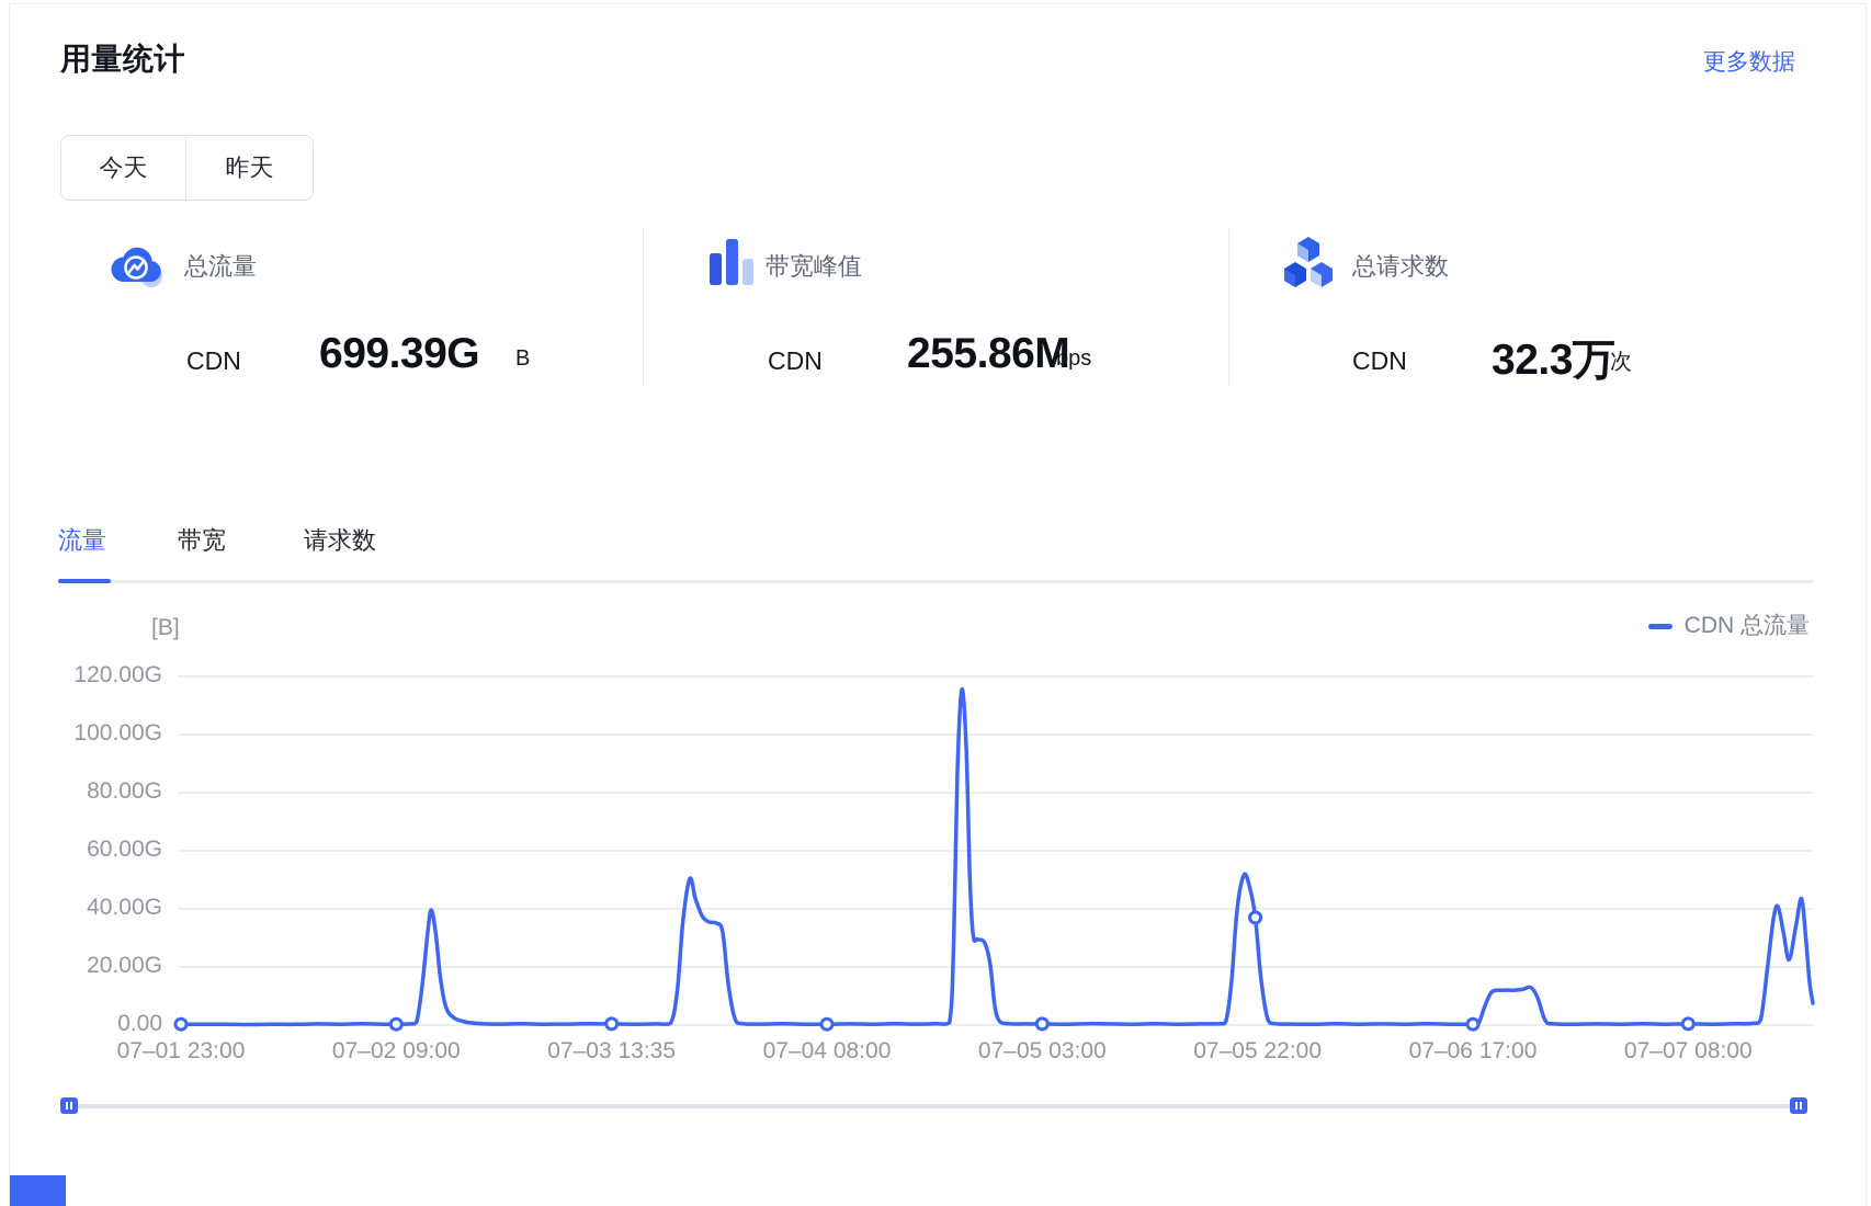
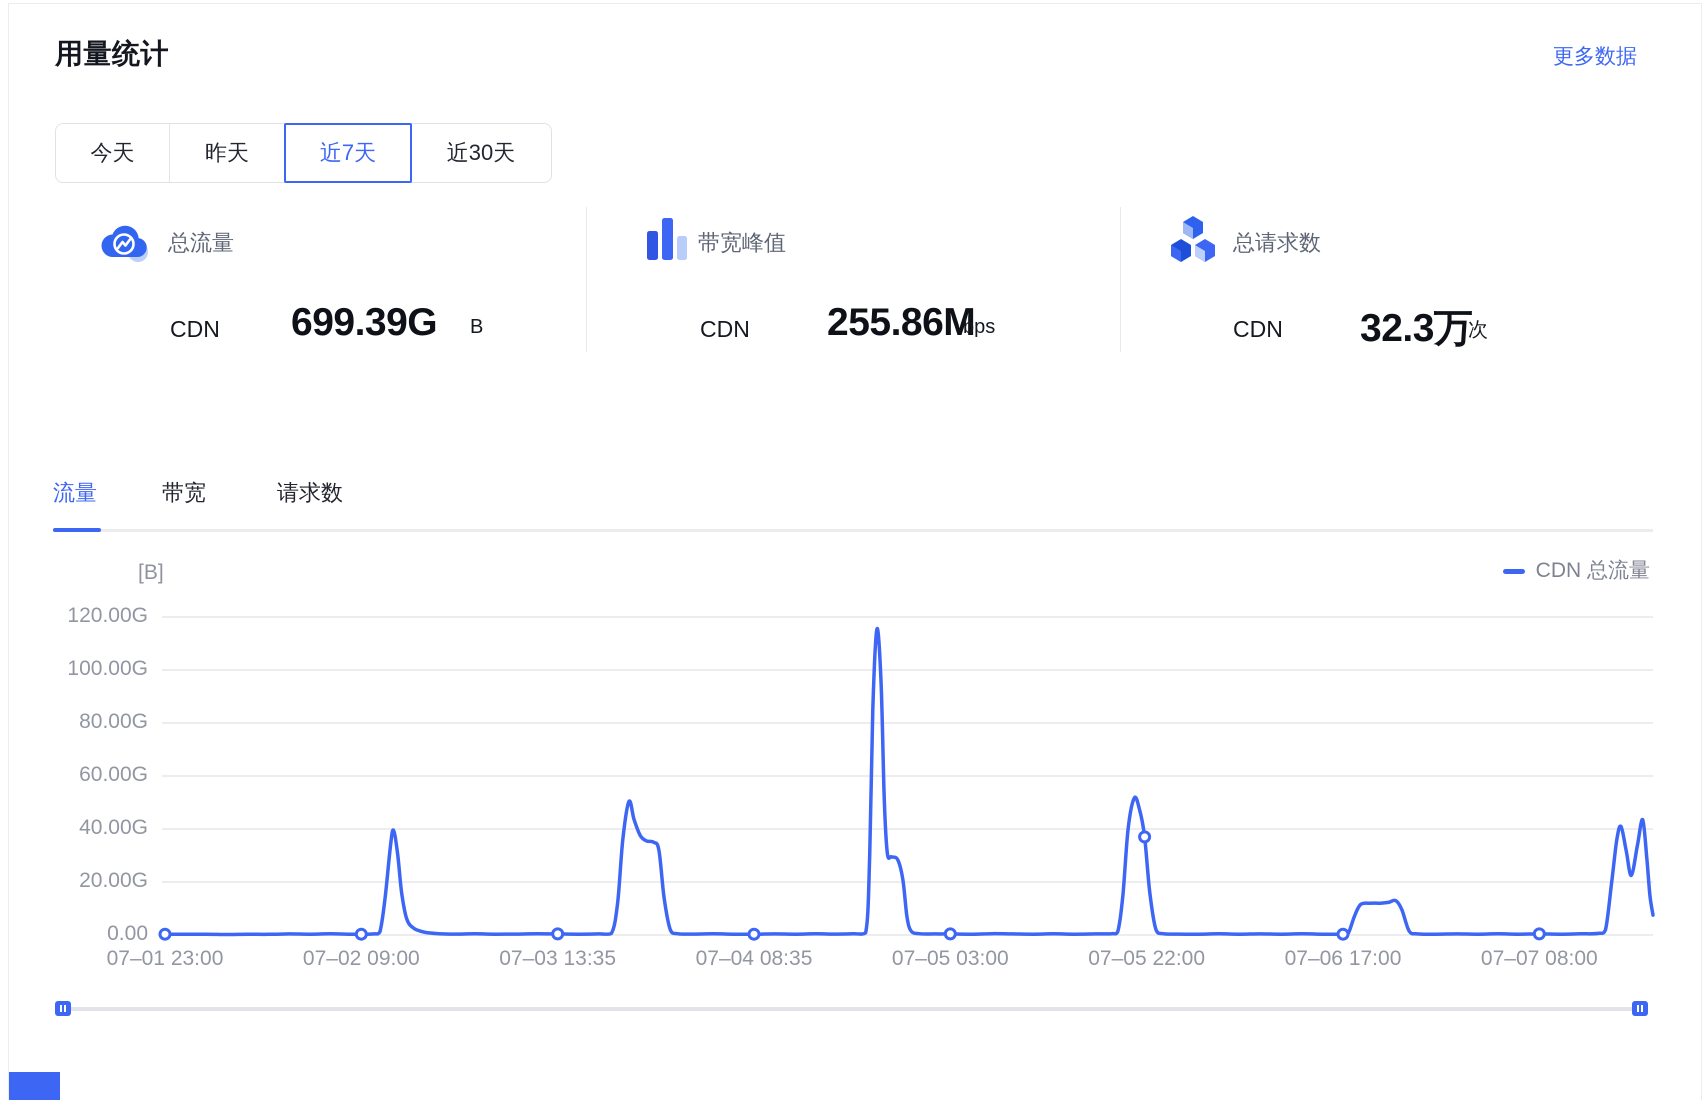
  用量统计
  更多数据
  今天
  昨天
+ 近7天
+ 近30天
  总流量
  CDN
  699.39G
  B
  带宽峰值
  CDN
  255.86M
  bps
  总请求数
  CDN
  32.3万
  次
  流量
  带宽
  请求数
  [B]
  CDN 总流量
  120.00G
  100.00G
  80.00G
  60.00G
  40.00G
  20.00G
  0.00
  07–01 23:00
  07–02 09:00
  07–03 13:35
- 07–04 08:00
+ 07–04 08:35
  07–05 03:00
  07–05 22:00
  07–06 17:00
  07–07 08:00
